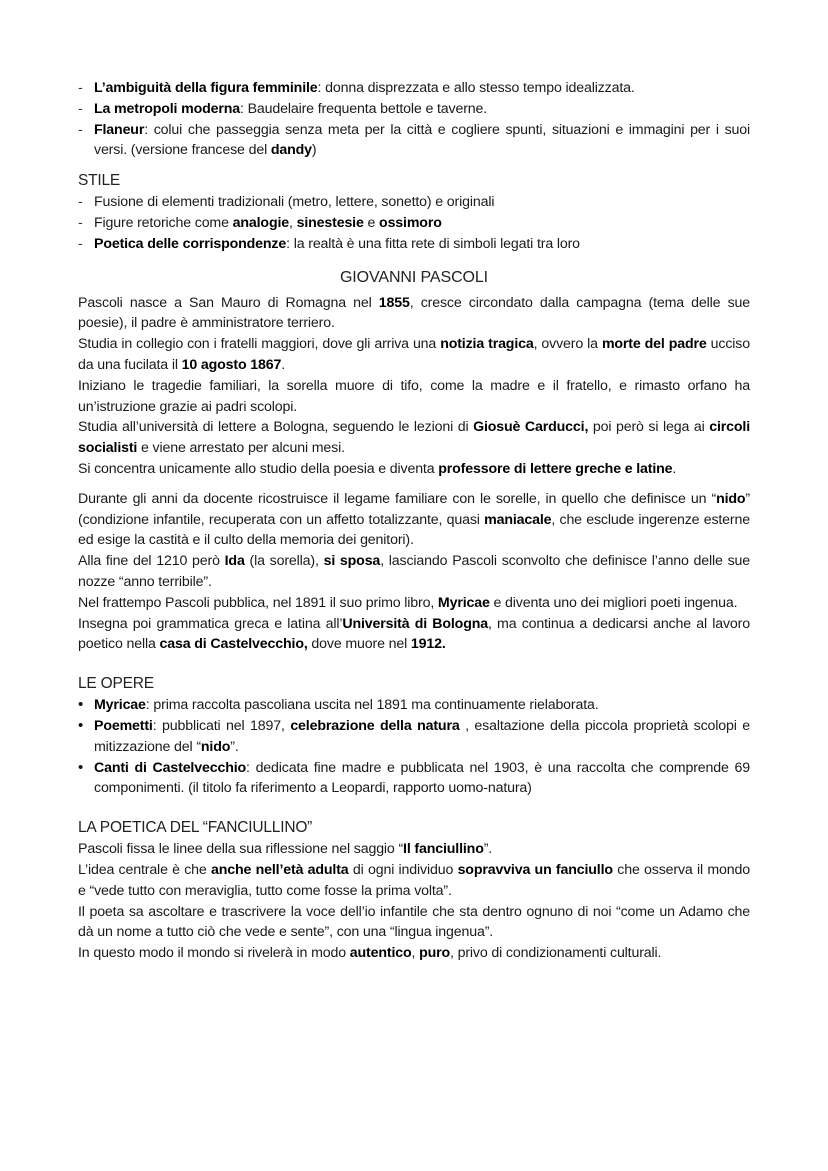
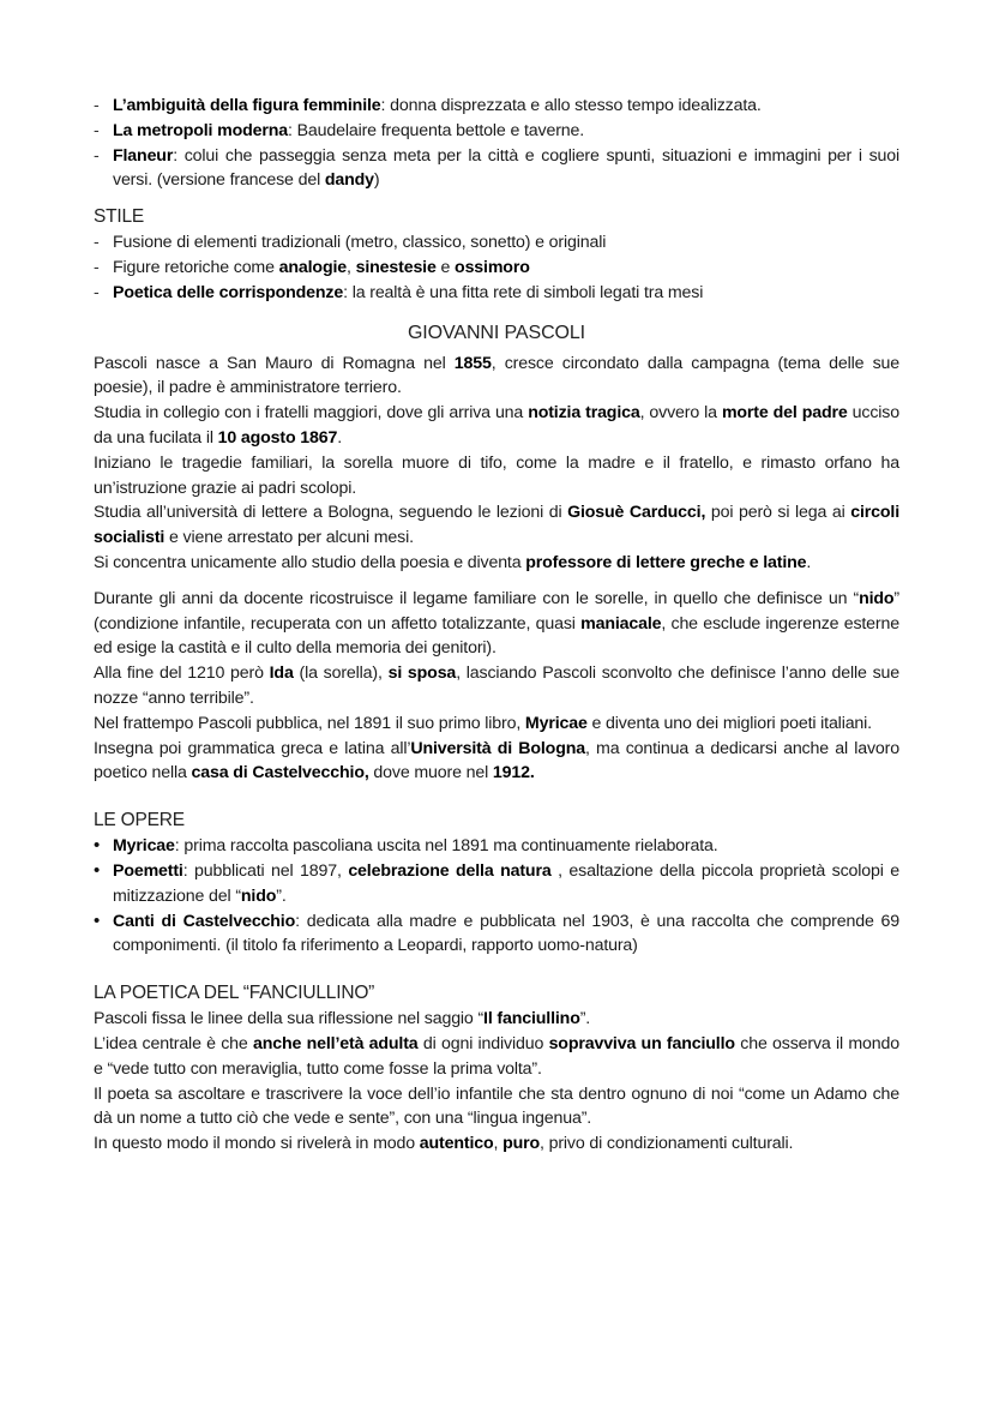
  L’ambiguità della figura femminile: donna disprezzata e allo stesso tempo idealizzata.
  La metropoli moderna: Baudelaire frequenta bettole e taverne.
  Flaneur: colui che passeggia senza meta per la città e cogliere spunti, situazioni e immagini per i suoi versi. (versione francese del dandy)
  STILE
- Fusione di elementi tradizionali (metro, lettere, sonetto) e originali
+ Fusione di elementi tradizionali (metro, classico, sonetto) e originali
  Figure retoriche come analogie, sinestesie e ossimoro
- Poetica delle corrispondenze: la realtà è una fitta rete di simboli legati tra loro
+ Poetica delle corrispondenze: la realtà è una fitta rete di simboli legati tra mesi
  GIOVANNI PASCOLI
  Pascoli nasce a San Mauro di Romagna nel 1855, cresce circondato dalla campagna (tema delle sue poesie), il padre è amministratore terriero.
  Studia in collegio con i fratelli maggiori, dove gli arriva una notizia tragica, ovvero la morte del padre ucciso da una fucilata il 10 agosto 1867.
  Iniziano le tragedie familiari, la sorella muore di tifo, come la madre e il fratello, e rimasto orfano ha un’istruzione grazie ai padri scolopi.
  Studia all’università di lettere a Bologna, seguendo le lezioni di Giosuè Carducci, poi però si lega ai circoli socialisti e viene arrestato per alcuni mesi.
  Si concentra unicamente allo studio della poesia e diventa professore di lettere greche e latine.
  Durante gli anni da docente ricostruisce il legame familiare con le sorelle, in quello che definisce un “nido” (condizione infantile, recuperata con un affetto totalizzante, quasi maniacale, che esclude ingerenze esterne ed esige la castità e il culto della memoria dei genitori).
  Alla fine del 1210 però Ida (la sorella), si sposa, lasciando Pascoli sconvolto che definisce l’anno delle sue nozze “anno terribile”.
- Nel frattempo Pascoli pubblica, nel 1891 il suo primo libro, Myricae e diventa uno dei migliori poeti ingenua.
+ Nel frattempo Pascoli pubblica, nel 1891 il suo primo libro, Myricae e diventa uno dei migliori poeti italiani.
  Insegna poi grammatica greca e latina all’Università di Bologna, ma continua a dedicarsi anche al lavoro poetico nella casa di Castelvecchio, dove muore nel 1912.
  LE OPERE
  Myricae: prima raccolta pascoliana uscita nel 1891 ma continuamente rielaborata.
  Poemetti: pubblicati nel 1897, celebrazione della natura , esaltazione della piccola proprietà scolopi e mitizzazione del “nido”.
- Canti di Castelvecchio: dedicata fine madre e pubblicata nel 1903, è una raccolta che comprende 69 componimenti. (il titolo fa riferimento a Leopardi, rapporto uomo-natura)
+ Canti di Castelvecchio: dedicata alla madre e pubblicata nel 1903, è una raccolta che comprende 69 componimenti. (il titolo fa riferimento a Leopardi, rapporto uomo-natura)
  LA POETICA DEL “FANCIULLINO”
  Pascoli fissa le linee della sua riflessione nel saggio “Il fanciullino”.
  L’idea centrale è che anche nell’età adulta di ogni individuo sopravviva un fanciullo che osserva il mondo e “vede tutto con meraviglia, tutto come fosse la prima volta”.
  Il poeta sa ascoltare e trascrivere la voce dell’io infantile che sta dentro ognuno di noi “come un Adamo che dà un nome a tutto ciò che vede e sente”, con una “lingua ingenua”.
  In questo modo il mondo si rivelerà in modo autentico, puro, privo di condizionamenti culturali.
